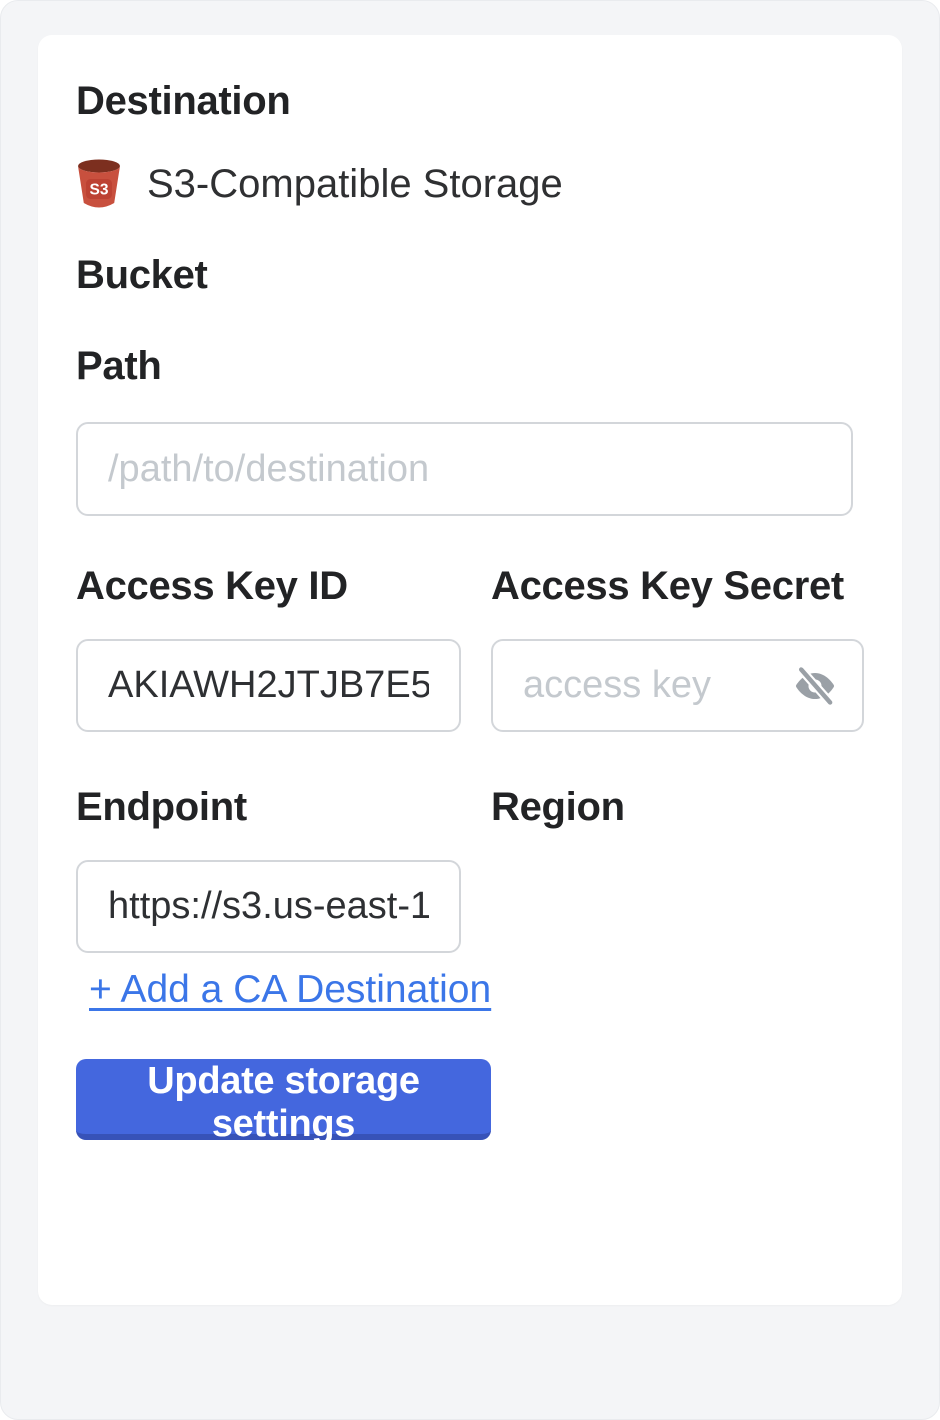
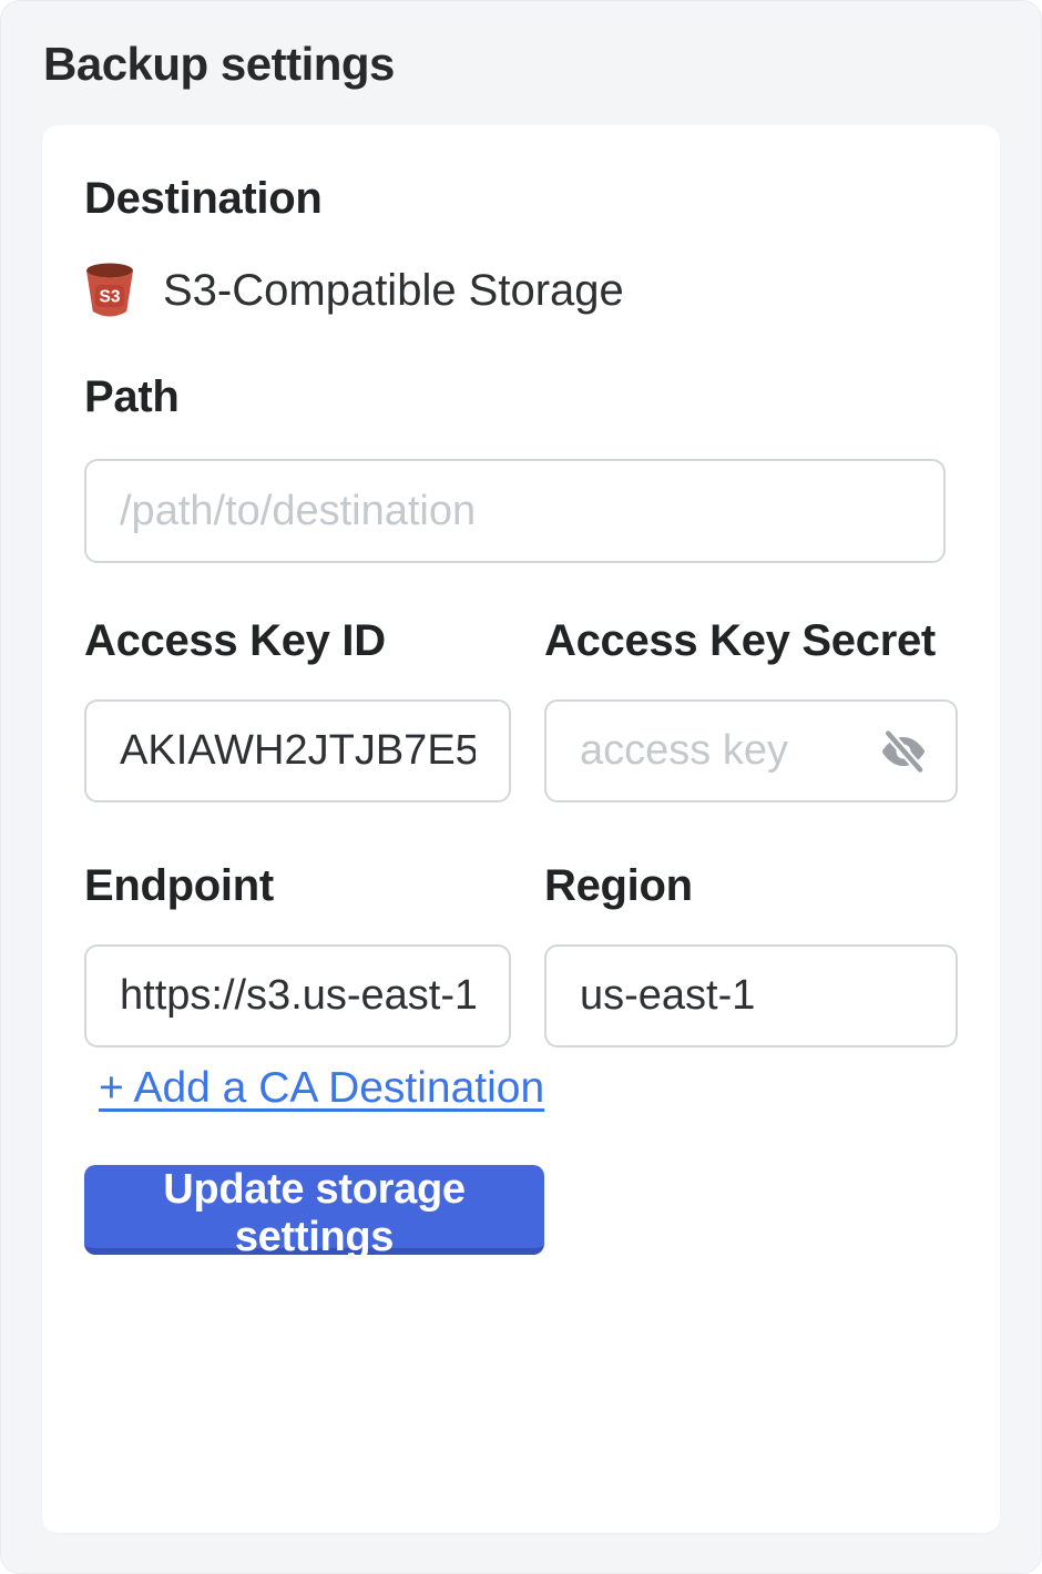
+ Backup settings
  Destination
  S3
  S3-Compatible Storage
- Bucket
  Path
  /path/to/destination
  Access Key ID
  Access Key Secret
  AKIAWH2JTJB7E5
  access key
  Endpoint
  Region
  https://s3.us-east-1
+ us-east-1
  + Add a CA Destination
  Update storage settings
